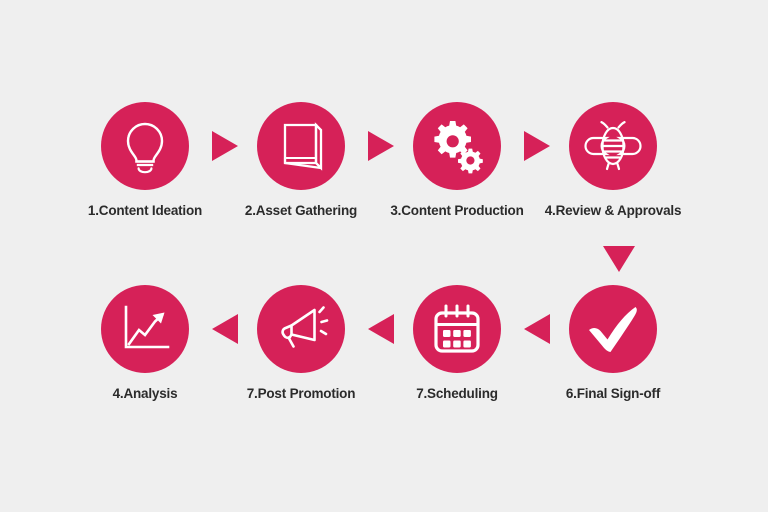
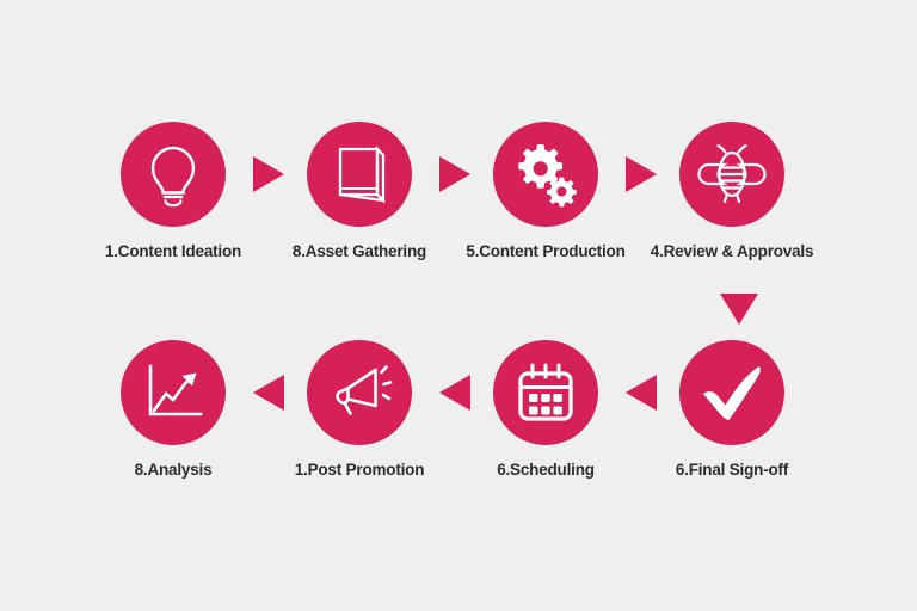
  1.Content Ideation
- 2.Asset Gathering
+ 8.Asset Gathering
- 3.Content Production
+ 5.Content Production
  4.Review & Approvals
  6.Final Sign-off
- 7.Scheduling
+ 6.Scheduling
- 7.Post Promotion
+ 1.Post Promotion
- 4.Analysis
+ 8.Analysis
